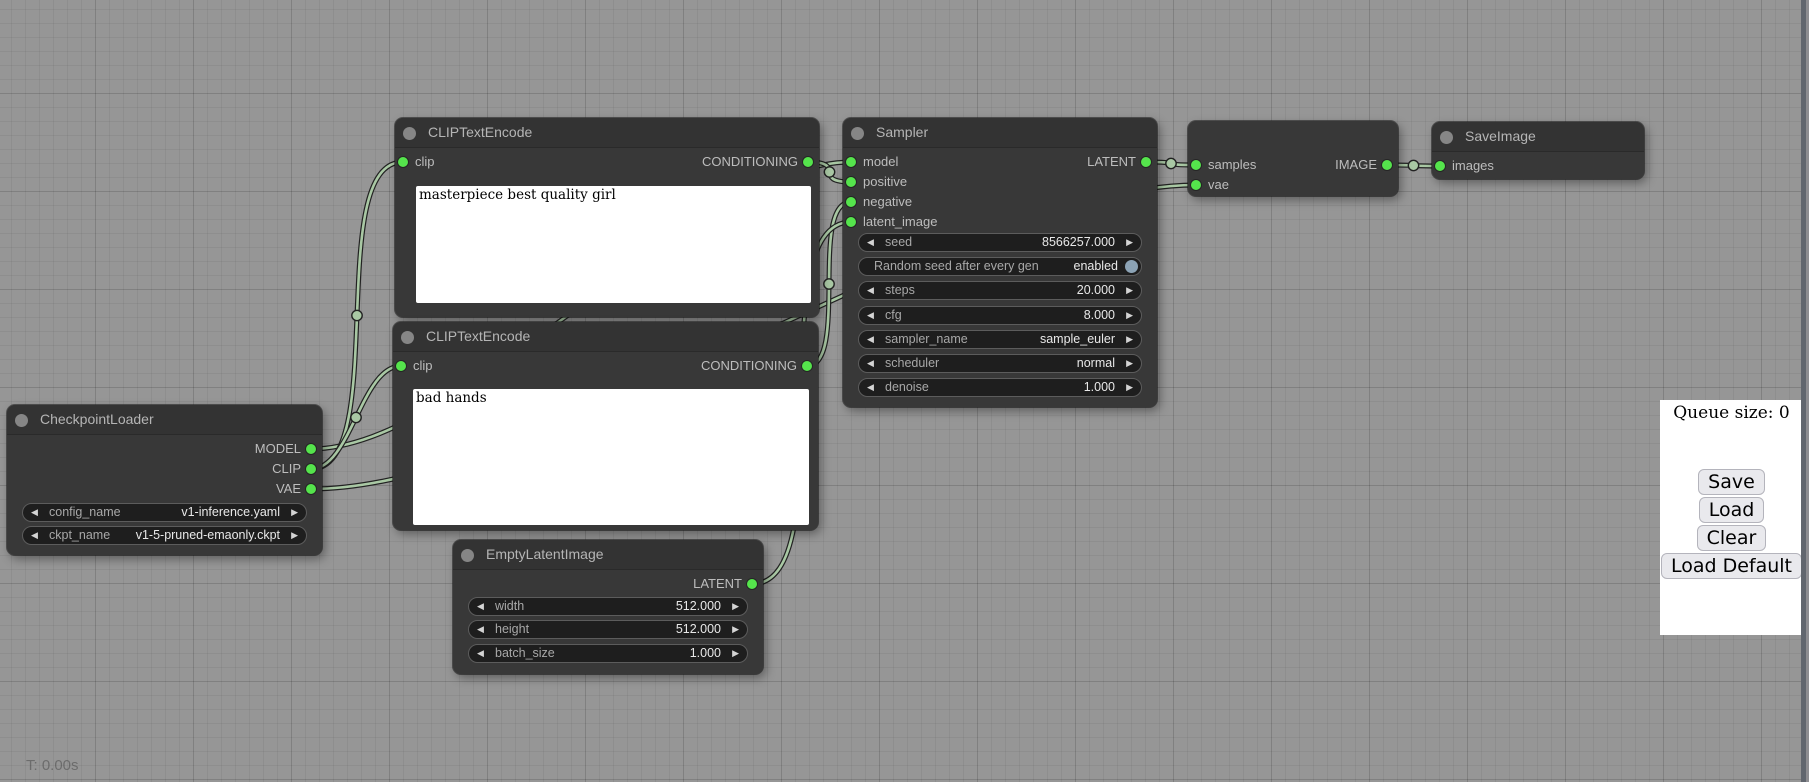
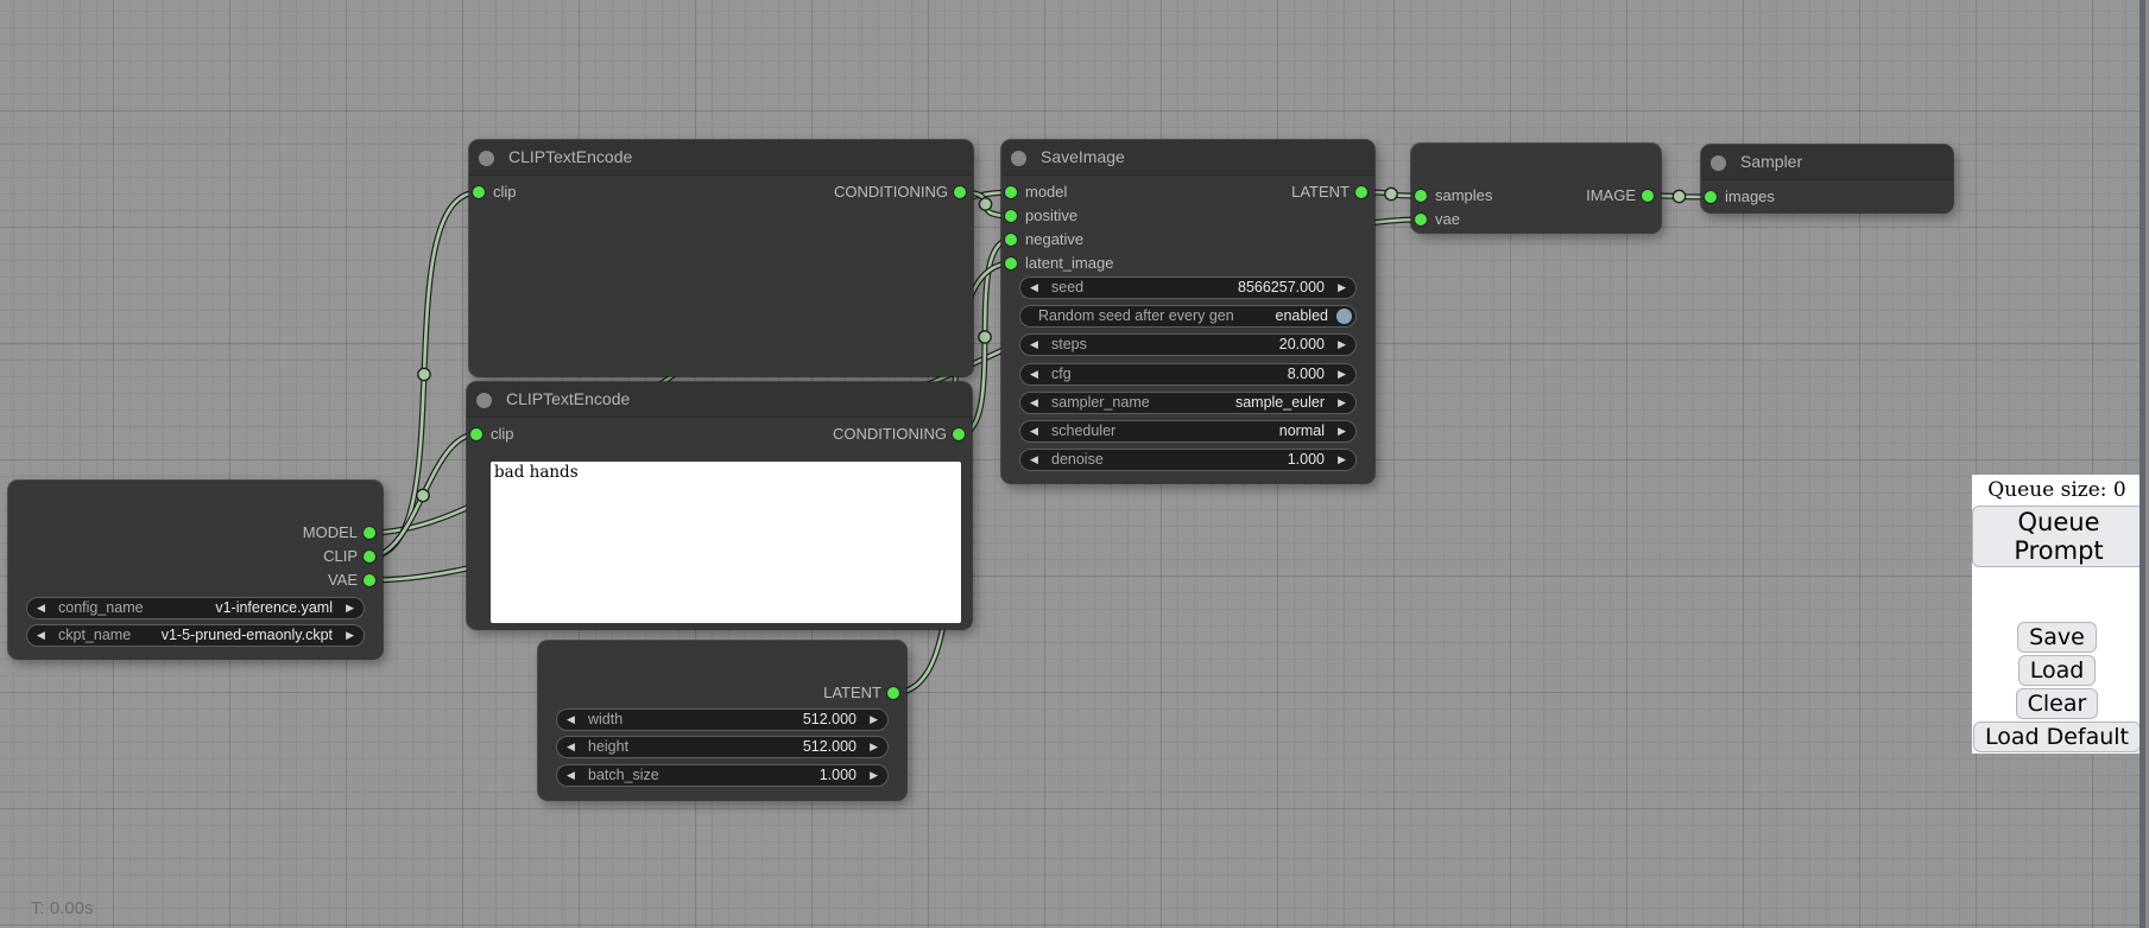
- CheckpointLoader
  MODEL
  CLIP
  VAE
  ◀
  config_name
  v1-inference.yaml
  ▶
  ◀
  ckpt_name
  v1-5-pruned-emaonly.ckpt
  ▶
  CLIPTextEncode
  clip
  CONDITIONING
- masterpiece best quality girl
  CLIPTextEncode
  clip
  CONDITIONING
  bad hands
- Sampler
+ SaveImage
  model
  positive
  negative
  latent_image
  LATENT
  ◀
  seed
  8566257.000
  ▶
  Random seed after every gen
  enabled
  ◀
  steps
  20.000
  ▶
  ◀
  cfg
  8.000
  ▶
  ◀
  sampler_name
  sample_euler
  ▶
  ◀
  scheduler
  normal
  ▶
  ◀
  denoise
  1.000
  ▶
  samples
  vae
  IMAGE
- SaveImage
+ Sampler
  images
- EmptyLatentImage
  LATENT
  ◀
  width
  512.000
  ▶
  ◀
  height
  512.000
  ▶
  ◀
  batch_size
  1.000
  ▶
  Queue size: 0
+ Queue Prompt
  Save
  Load
  Clear
  Load Default
  T: 0.00s
